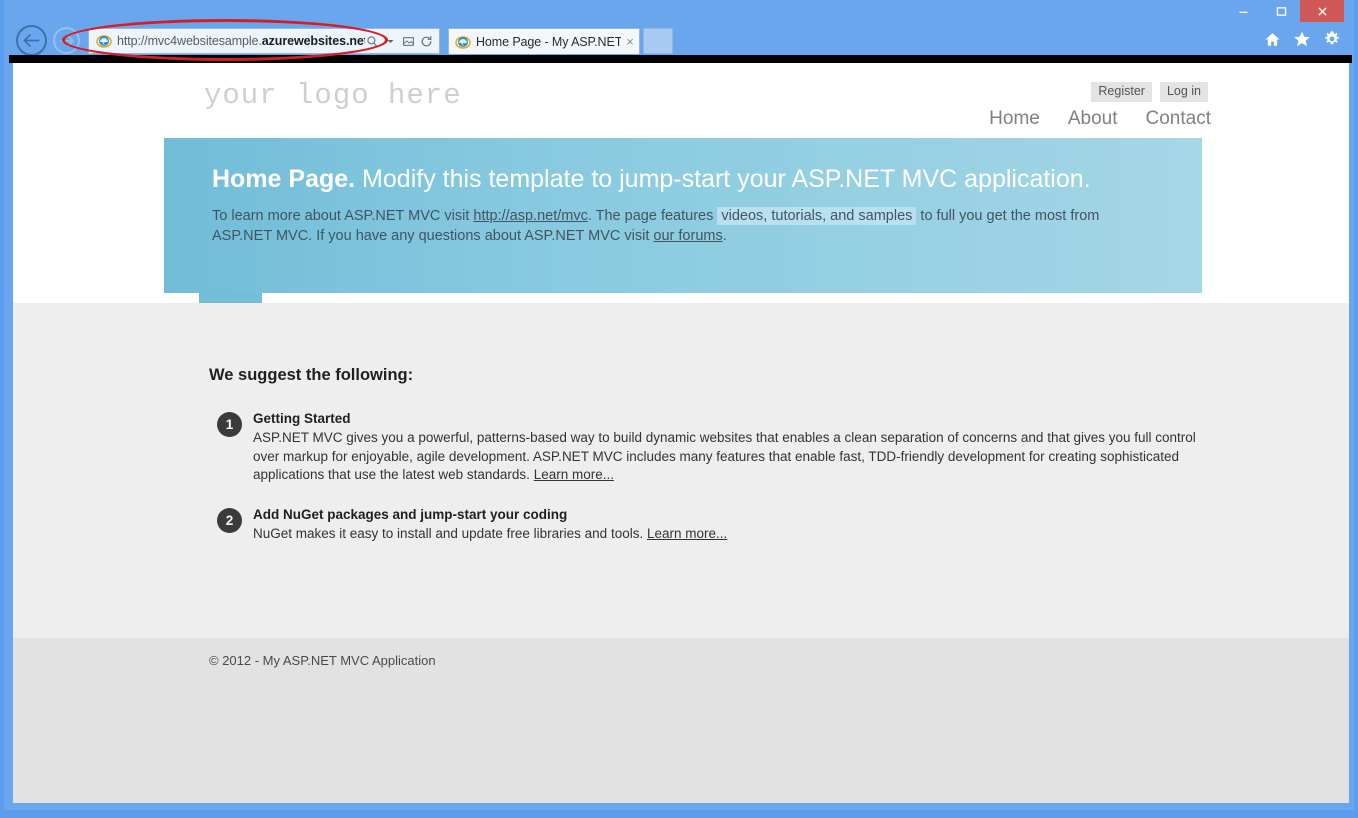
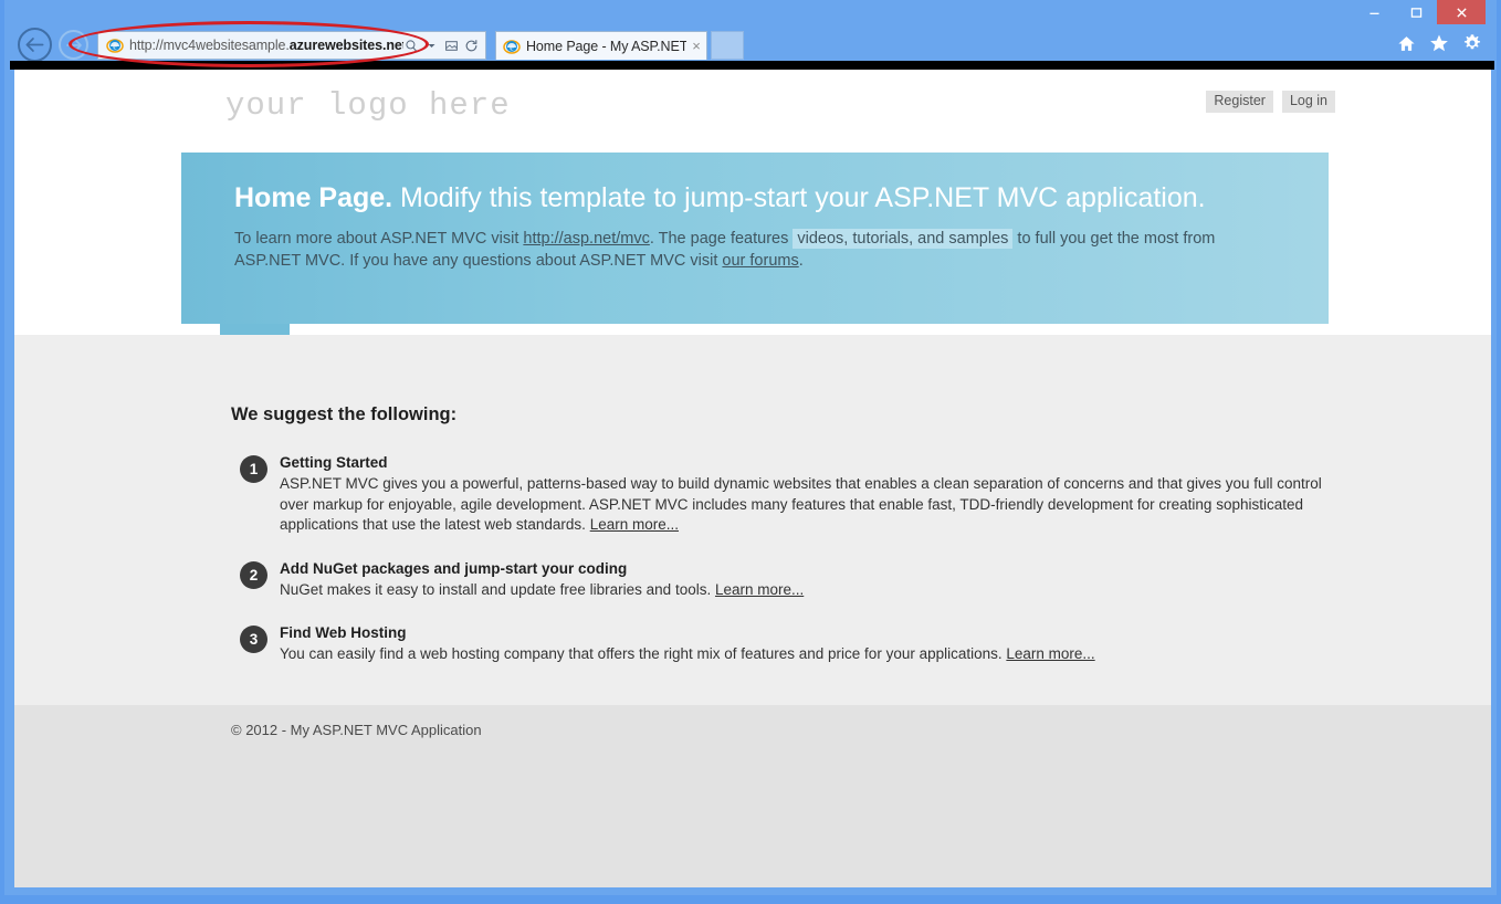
  e
  http://mvc4websitesample.azurewebsites.ne
  e
  Home Page - My ASP.NET
  ×
  your logo here
  Register
  Log in
- Home
- About
- Contact
  Home Page. Modify this template to jump-start your ASP.NET MVC application.
  To learn more about ASP.NET MVC visit http://asp.net/mvc. The page features videos, tutorials, and samples to full you get the most from ASP.NET MVC. If you have any questions about ASP.NET MVC visit our forums.
  We suggest the following:
  1
  Getting Started
  ASP.NET MVC gives you a powerful, patterns-based way to build dynamic websites that enables a clean separation of concerns and that gives you full control over markup for enjoyable, agile development. ASP.NET MVC includes many features that enable fast, TDD-friendly development for creating sophisticated applications that use the latest web standards. Learn more...
  2
  Add NuGet packages and jump-start your coding
  NuGet makes it easy to install and update free libraries and tools. Learn more...
+ 3
+ Find Web Hosting
+ You can easily find a web hosting company that offers the right mix of features and price for your applications. Learn more...
  © 2012 - My ASP.NET MVC Application
